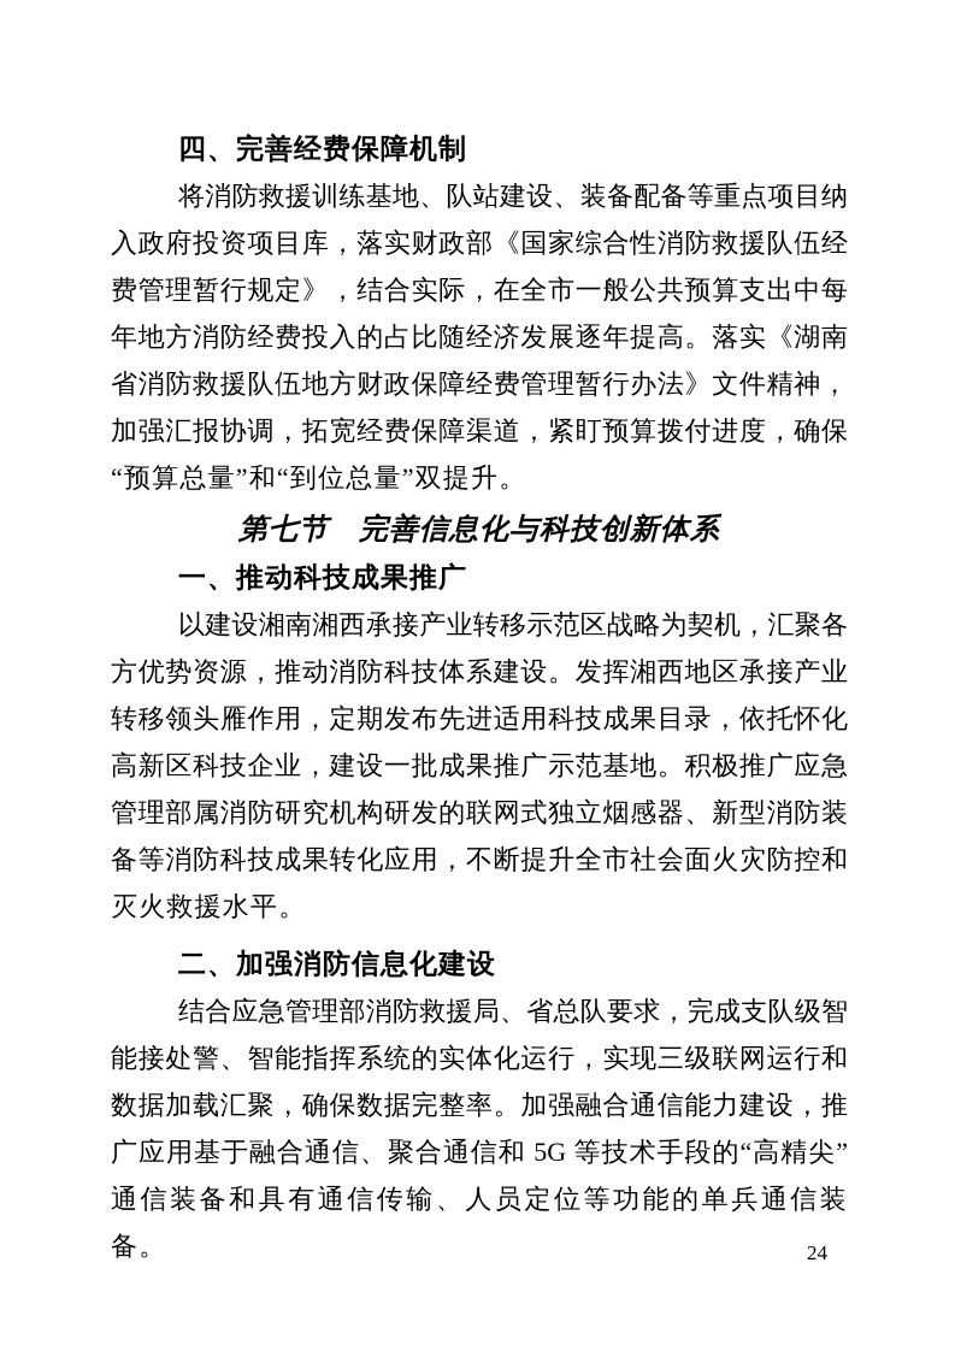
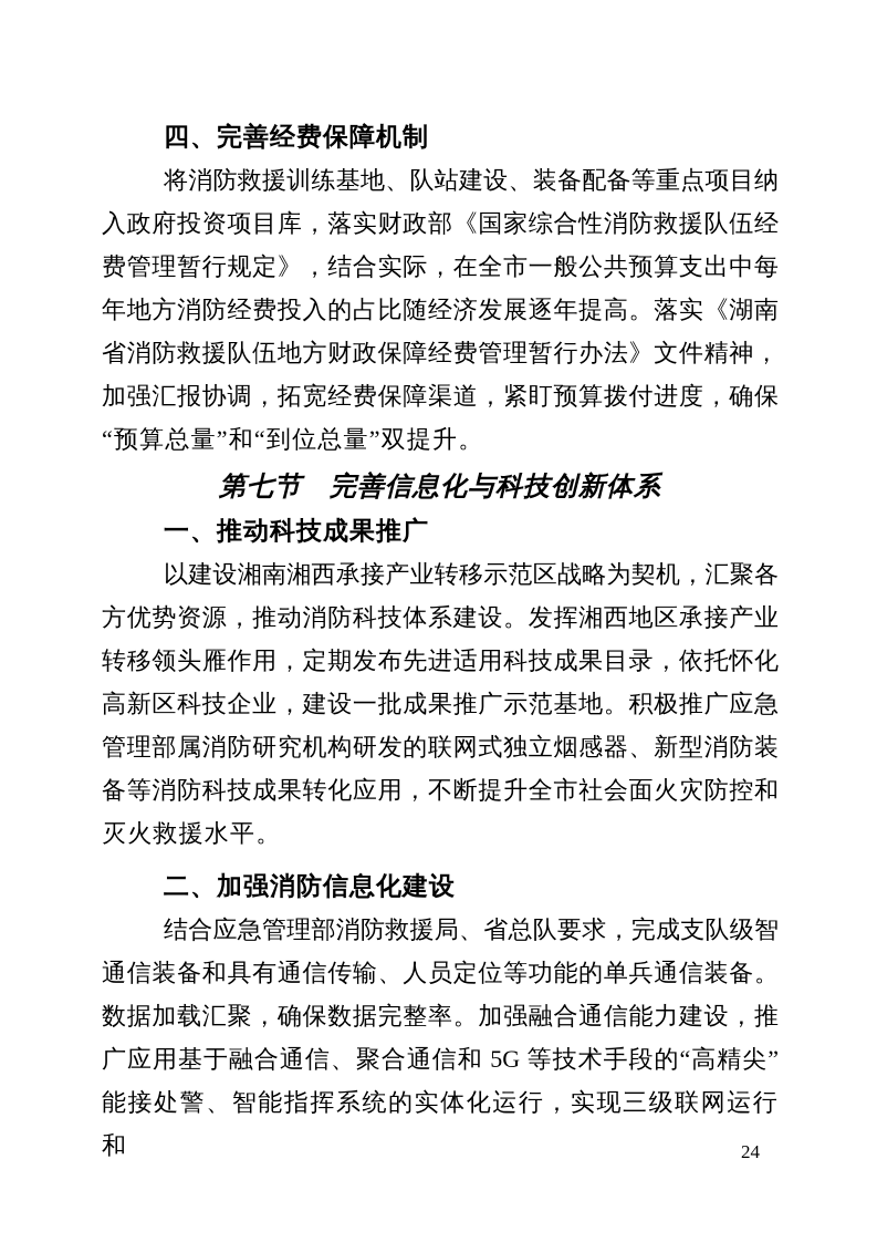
  四、完善经费保障机制
  将消防救援训练基地、队站建设、装备配备等重点项目纳
  入政府投资项目库，落实财政部《国家综合性消防救援队伍经
  费管理暂行规定》，结合实际，在全市一般公共预算支出中每
  年地方消防经费投入的占比随经济发展逐年提高。落实《湖南
  省消防救援队伍地方财政保障经费管理暂行办法》文件精神，
  加强汇报协调，拓宽经费保障渠道，紧盯预算拨付进度，确保
  “预算总量”和“到位总量”双提升。
  第七节 完善信息化与科技创新体系
  一、推动科技成果推广
  以建设湘南湘西承接产业转移示范区战略为契机，汇聚各
  方优势资源，推动消防科技体系建设。发挥湘西地区承接产业
  转移领头雁作用，定期发布先进适用科技成果目录，依托怀化
  高新区科技企业，建设一批成果推广示范基地。积极推广应急
  管理部属消防研究机构研发的联网式独立烟感器、新型消防装
  备等消防科技成果转化应用，不断提升全市社会面火灾防控和
  灭火救援水平。
  二、加强消防信息化建设
  结合应急管理部消防救援局、省总队要求，完成支队级智
- 能接处警、智能指挥系统的实体化运行，实现三级联网运行和
+ 通信装备和具有通信传输、人员定位等功能的单兵通信装备。
  数据加载汇聚，确保数据完整率。加强融合通信能力建设，推
  广应用基于融合通信、聚合通信和 5G 等技术手段的“高精尖”
- 通信装备和具有通信传输、人员定位等功能的单兵通信装备。
+ 能接处警、智能指挥系统的实体化运行，实现三级联网运行和
  24
